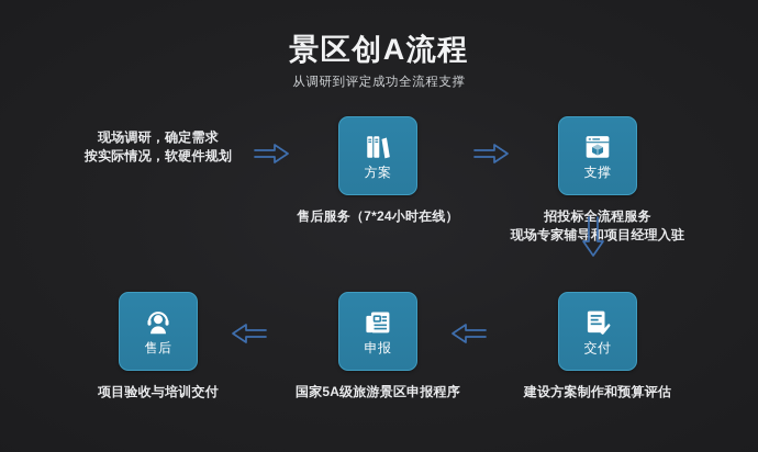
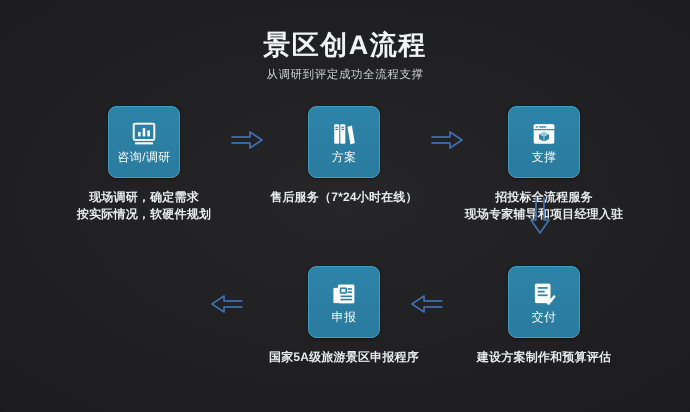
  景区创A流程
  从调研到评定成功全流程支撑
+ 咨询/调研
  现场调研，确定需求
  按实际情况，软硬件规划
  方案
  售后服务（7*24小时在线）
  支撑
  招投标全流程服务
  现场专家辅导项目经理入驻
- 售后
- 项目验收与培训交付
  申报
  国家5A级旅游景区申报程序
  交付
  建设方案制作和预算评估
